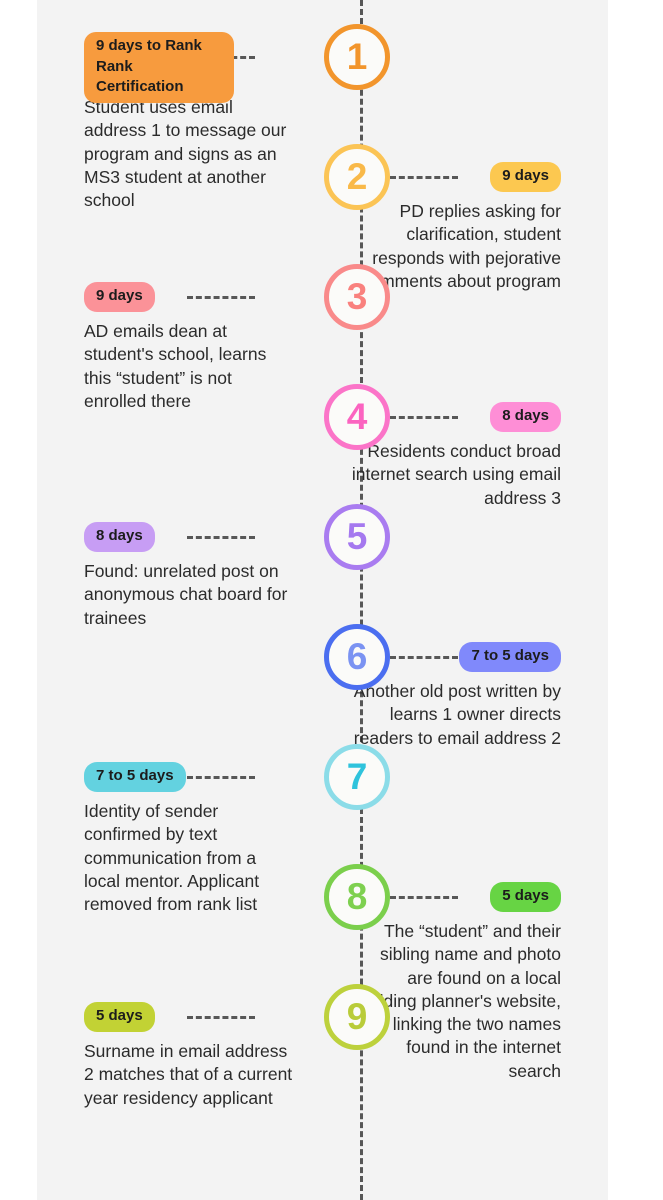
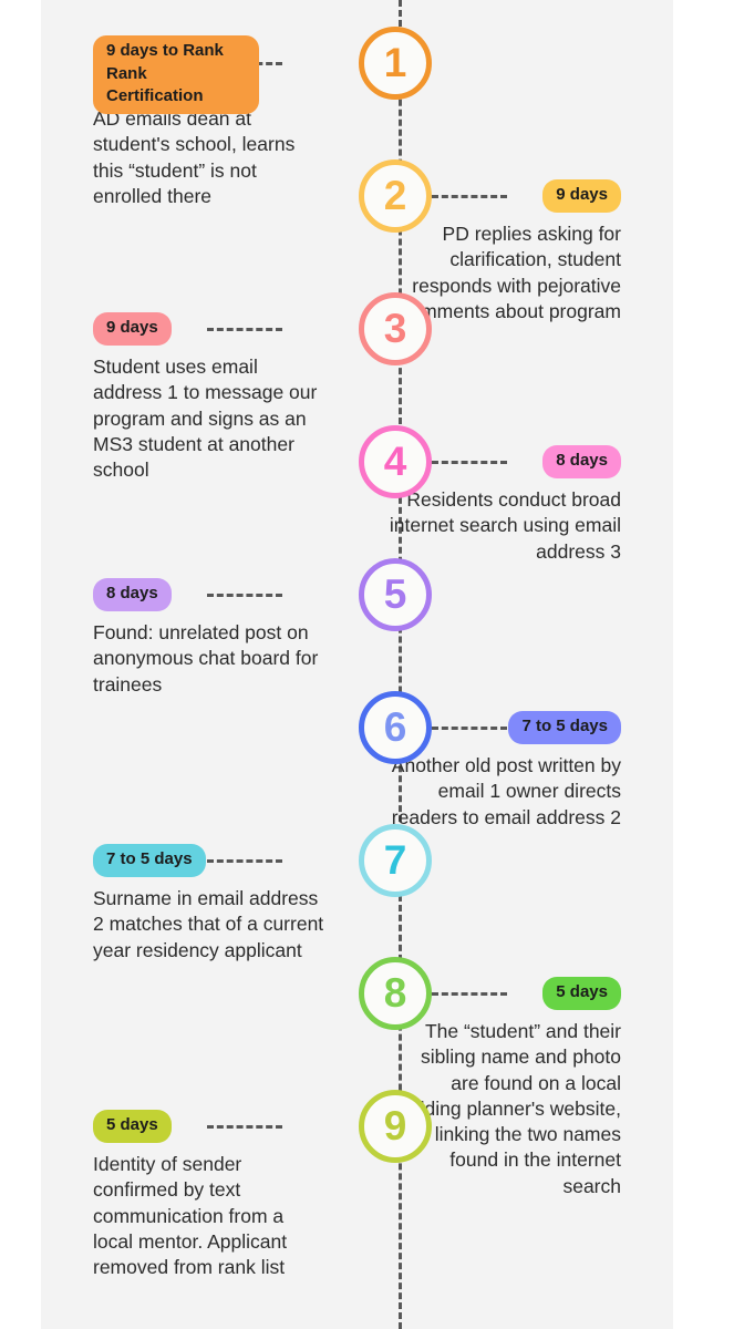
  9 days to Rank Rank Certification
  1
- Student uses email address 1 to message our program and signs as an MS3 student at another school
+ AD emails dean at student's school, learns this “student” is not enrolled there
  9 days
  2
  PD replies asking for clarification, student responds with pejorative mments about program
  9 days
  3
- AD emails dean at student's school, learns this “student” is not enrolled there
+ Student uses email address 1 to message our program and signs as an MS3 student at another school
  8 days
  4
  Residents conduct broad internet search using email address 3
  8 days
  5
  Found: unrelated post on anonymous chat board for trainees
  7 to 5 days
  6
- Another old post written by learns 1 owner directs readers to email address 2
+ Another old post written by email 1 owner directs readers to email address 2
  7 to 5 days
  7
- Identity of sender confirmed by text communication from a local mentor. Applicant removed from rank list
+ Surname in email address 2 matches that of a current year residency applicant
  5 days
  8
  The “student” and their sibling name and photo are found on a local ding planner's website, linking the two names found in the internet search
  5 days
  9
- Surname in email address 2 matches that of a current year residency applicant
+ Identity of sender confirmed by text communication from a local mentor. Applicant removed from rank list
